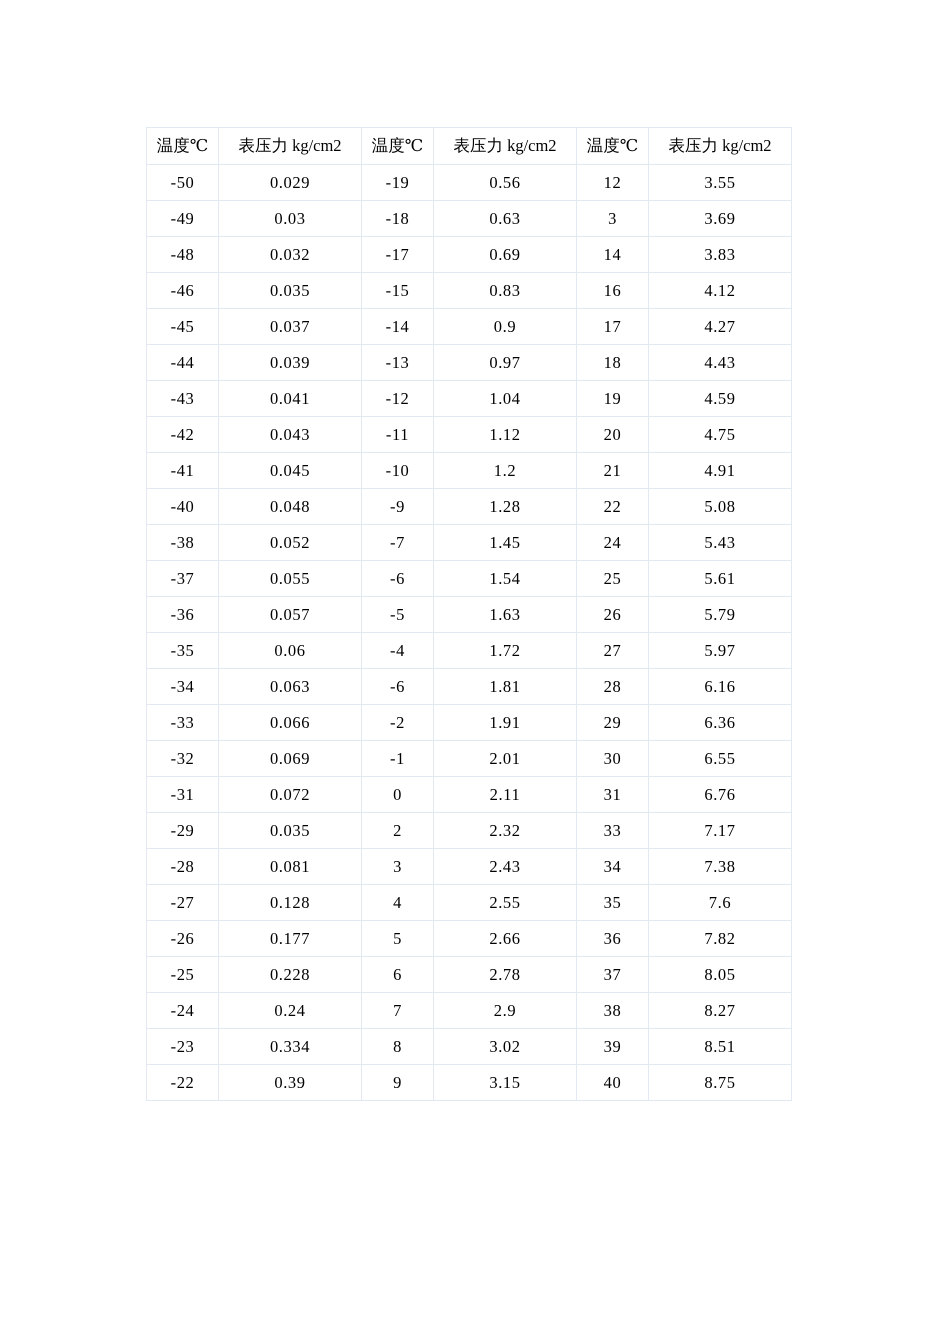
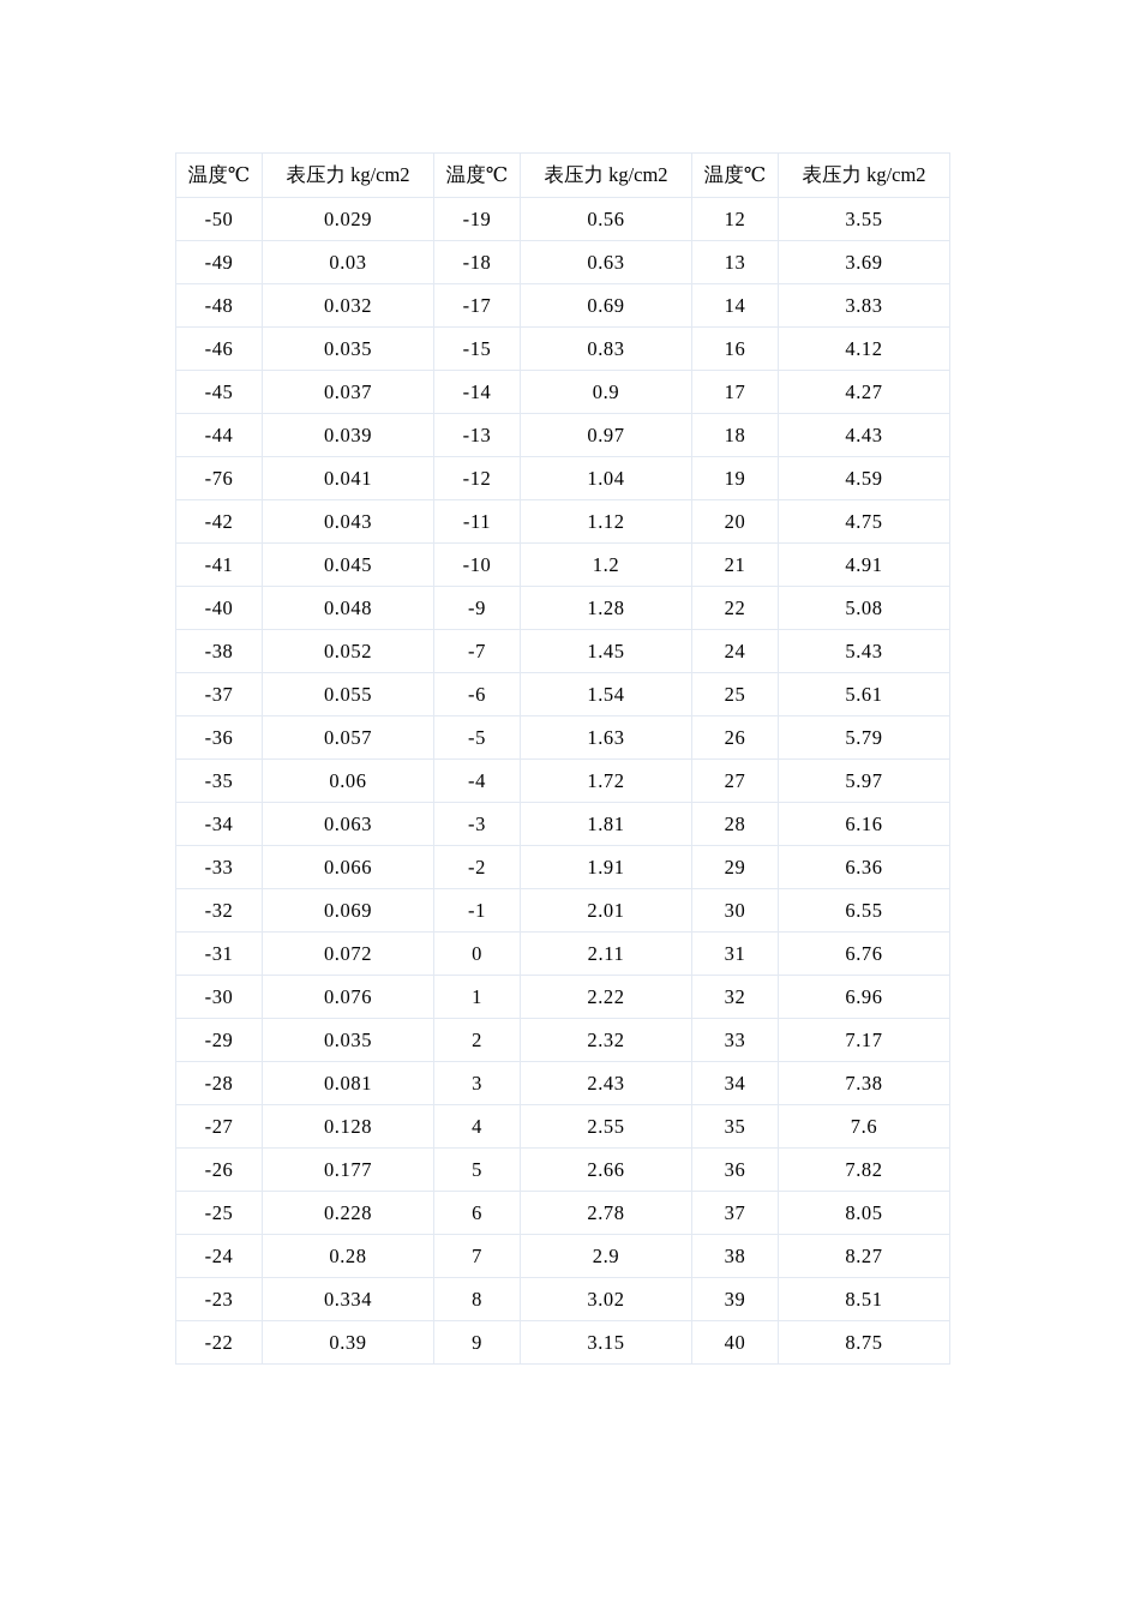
  温度℃	表压力 kg/cm2	温度℃	表压力 kg/cm2	温度℃	表压力 kg/cm2
  -50	0.029	-19	0.56	12	3.55
- -49	0.03	-18	0.63	3	3.69
+ -49	0.03	-18	0.63	13	3.69
  -48	0.032	-17	0.69	14	3.83
  -46	0.035	-15	0.83	16	4.12
  -45	0.037	-14	0.9	17	4.27
  -44	0.039	-13	0.97	18	4.43
- -43	0.041	-12	1.04	19	4.59
+ -76	0.041	-12	1.04	19	4.59
  -42	0.043	-11	1.12	20	4.75
  -41	0.045	-10	1.2	21	4.91
  -40	0.048	-9	1.28	22	5.08
  -38	0.052	-7	1.45	24	5.43
  -37	0.055	-6	1.54	25	5.61
  -36	0.057	-5	1.63	26	5.79
  -35	0.06	-4	1.72	27	5.97
- -34	0.063	-6	1.81	28	6.16
+ -34	0.063	-3	1.81	28	6.16
  -33	0.066	-2	1.91	29	6.36
  -32	0.069	-1	2.01	30	6.55
  -31	0.072	0	2.11	31	6.76
+ -30	0.076	1	2.22	32	6.96
  -29	0.035	2	2.32	33	7.17
  -28	0.081	3	2.43	34	7.38
  -27	0.128	4	2.55	35	7.6
  -26	0.177	5	2.66	36	7.82
  -25	0.228	6	2.78	37	8.05
- -24	0.24	7	2.9	38	8.27
+ -24	0.28	7	2.9	38	8.27
  -23	0.334	8	3.02	39	8.51
  -22	0.39	9	3.15	40	8.75
